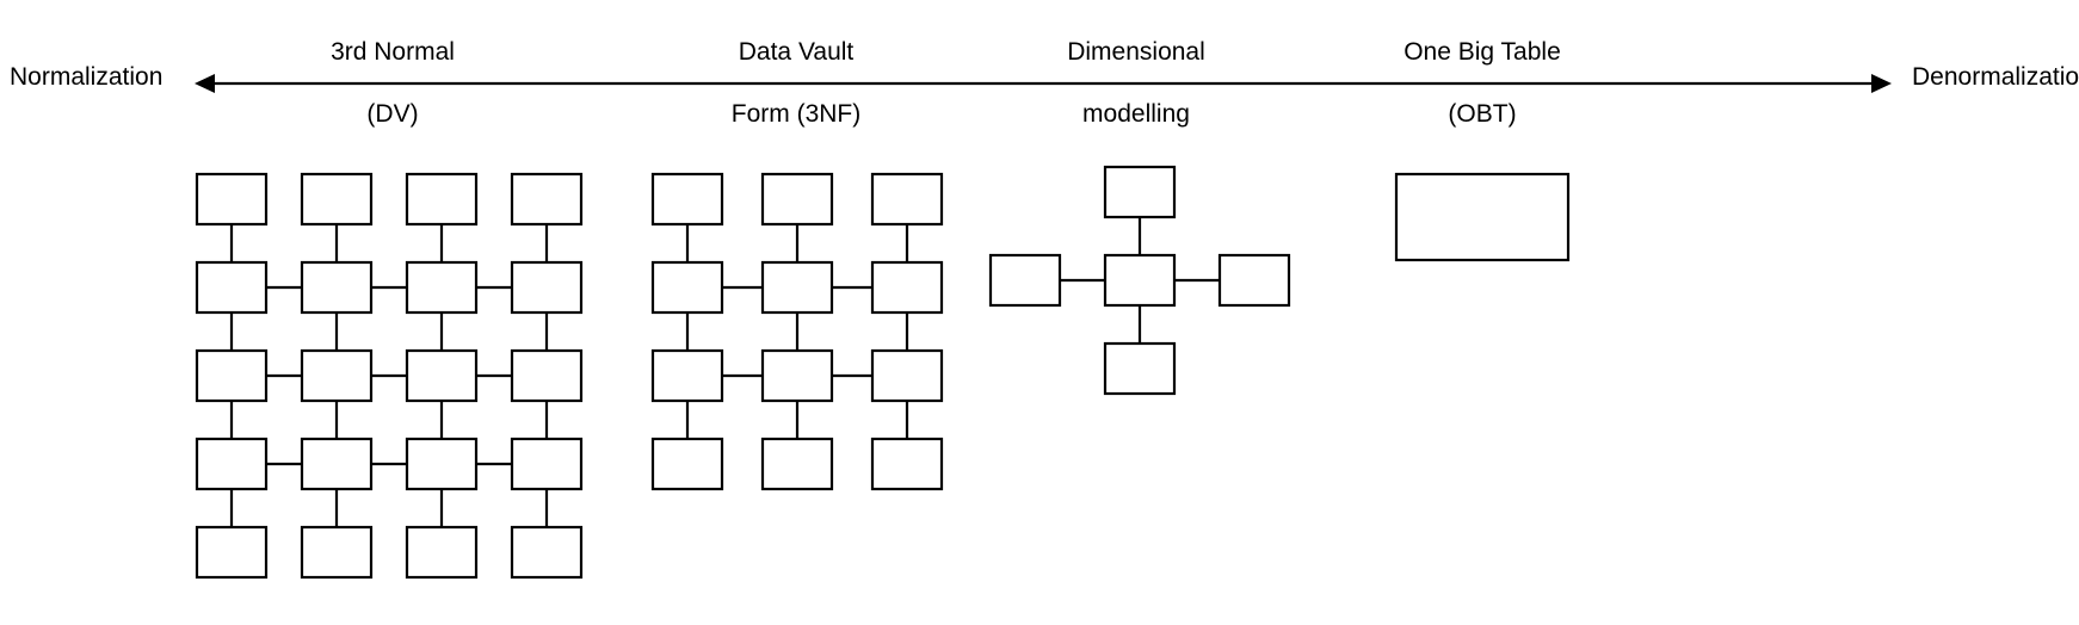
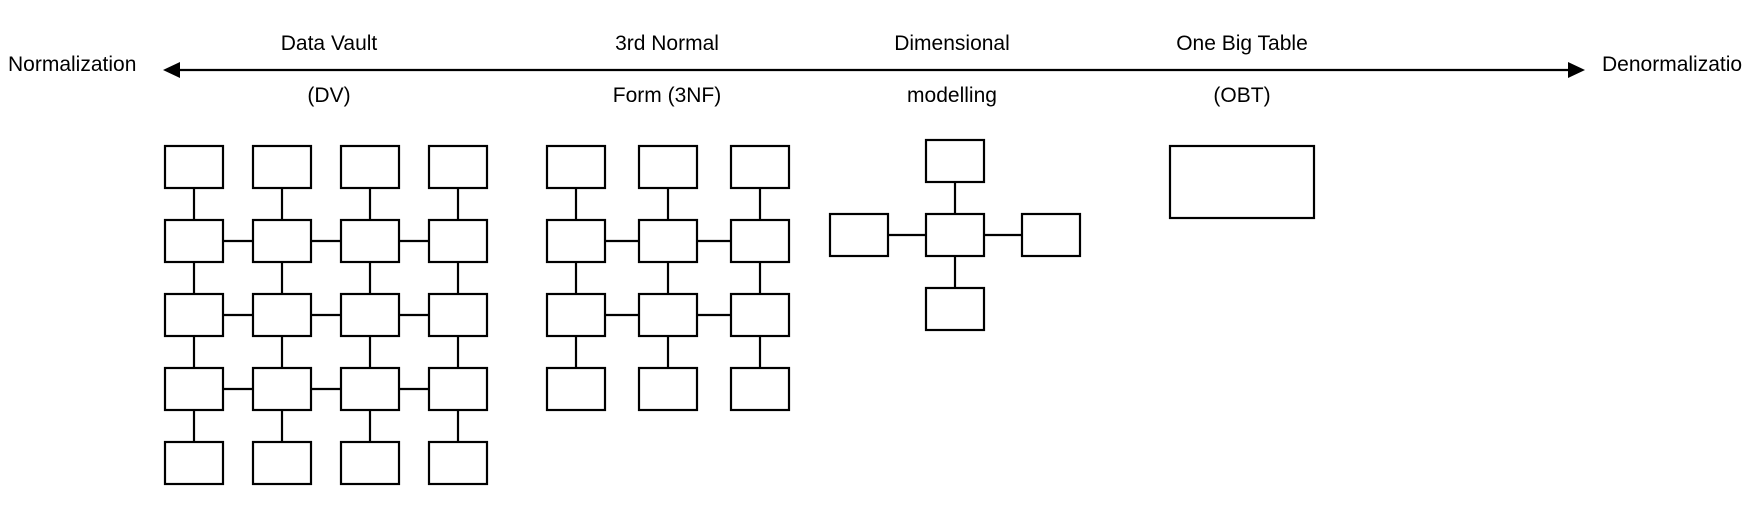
  Normalization
  Denormalizatio
- 3rd Normal
+ Data Vault
  (DV)
- Data Vault
+ 3rd Normal
  Form (3NF)
  Dimensional
  modelling
  One Big Table
  (OBT)
